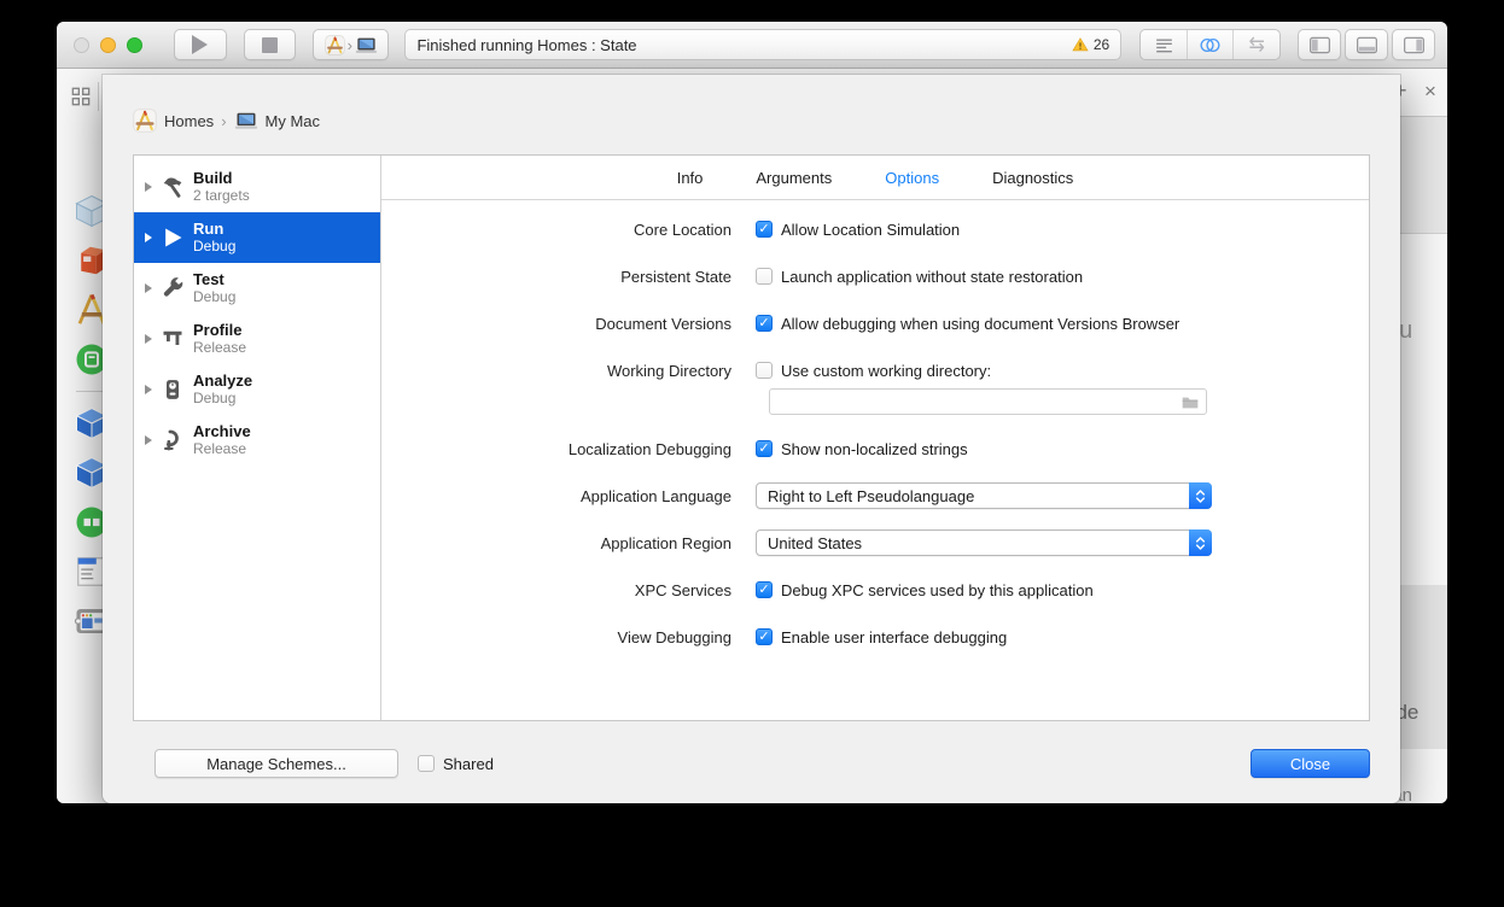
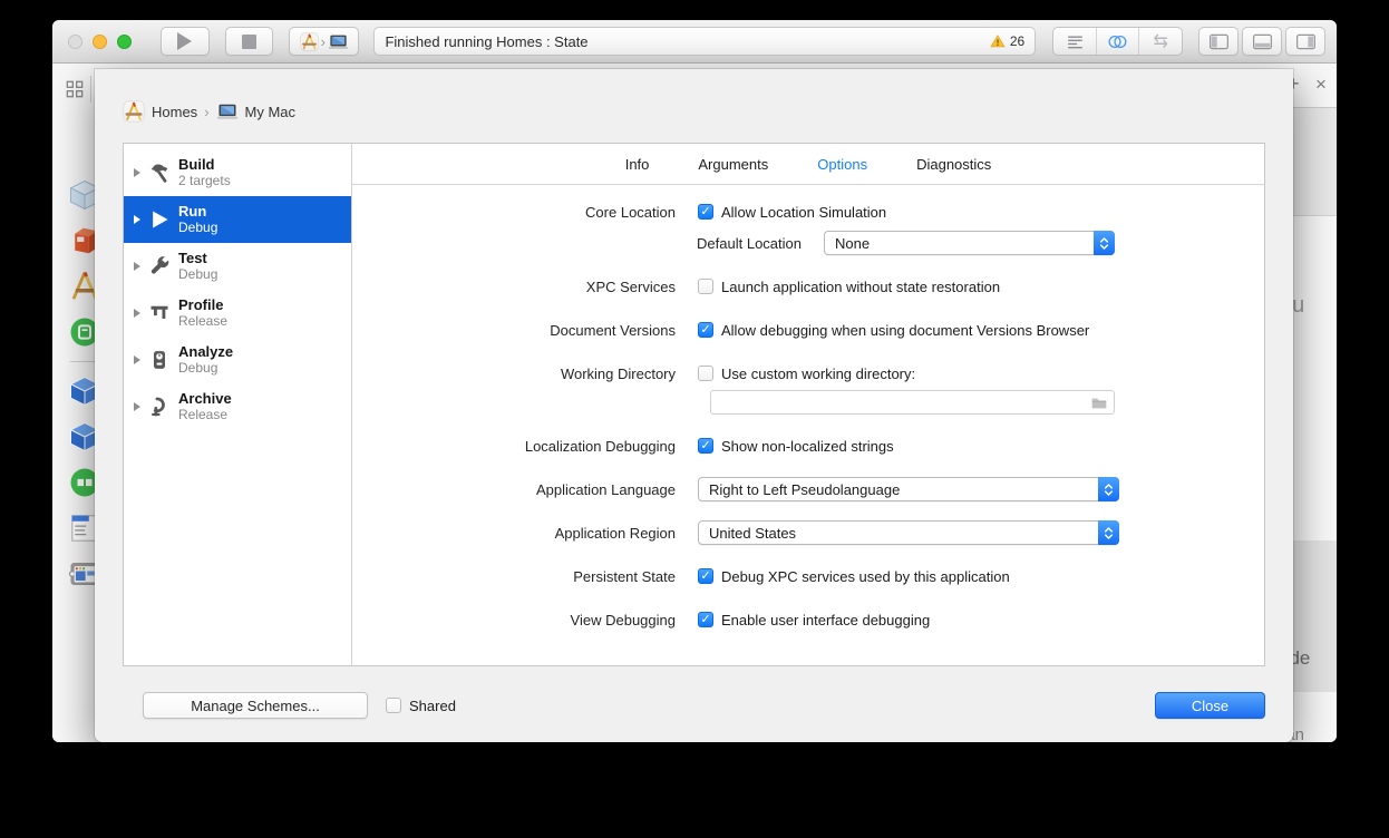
  ›
  Finished running Homes : State
  26
  ⇆
  +
  ×
  Homes
  ›
  My Mac
  Build
  2 targets
  Run
  Debug
  Test
  Debug
  Profile
  Release
  Analyze
  Debug
  Archive
  Release
  Info
  Arguments
  Options
  Diagnostics
  Core Location
  ✓
  Allow Location Simulation
+ Default Location
+ None
- Persistent State
+ XPC Services
  Launch application without state restoration
  Document Versions
  ✓
  Allow debugging when using document Versions Browser
  Working Directory
  Use custom working directory:
  Localization Debugging
  ✓
  Show non-localized strings
  Application Language
  Right to Left Pseudolanguage
  Application Region
  United States
- XPC Services
+ Persistent State
  ✓
  Debug XPC services used by this application
  View Debugging
  ✓
  Enable user interface debugging
  Manage Schemes...
  Shared
  Close
